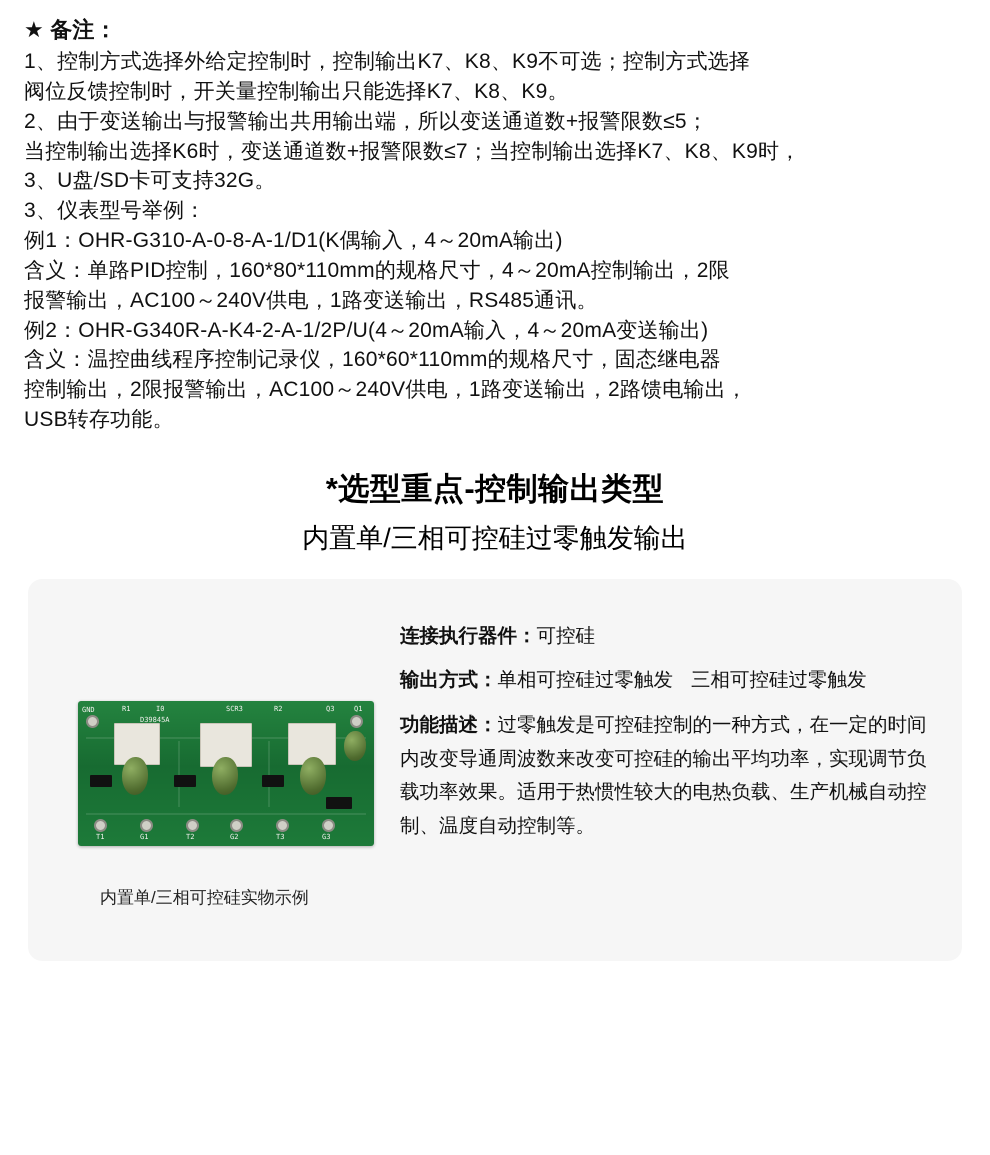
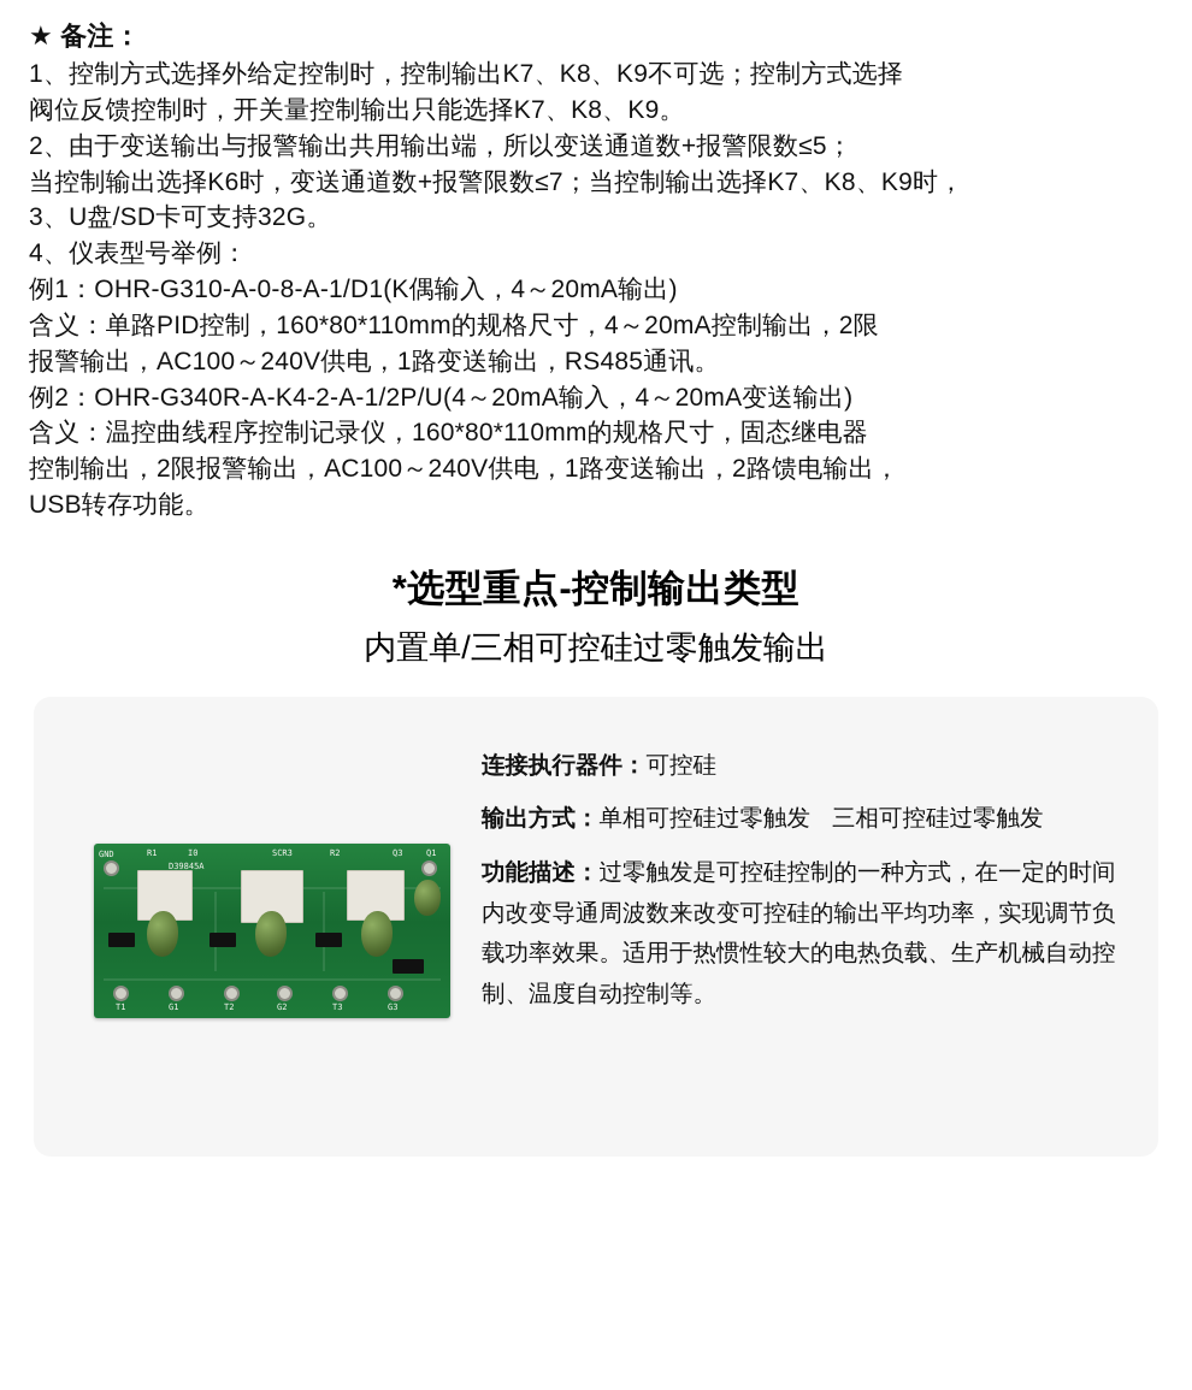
  ★ 备注：
  1、控制方式选择外给定控制时，控制输出K7、K8、K9不可选；控制方式选择
  阀位反馈控制时，开关量控制输出只能选择K7、K8、K9。
  2、由于变送输出与报警输出共用输出端，所以变送通道数+报警限数≤5；
  当控制输出选择K6时，变送通道数+报警限数≤7；当控制输出选择K7、K8、K9时，
  3、U盘/SD卡可支持32G。
- 3、仪表型号举例：
+ 4、仪表型号举例：
  例1：OHR-G310-A-0-8-A-1/D1(K偶输入，4～20mA输出)
  含义：单路PID控制，160*80*110mm的规格尺寸，4～20mA控制输出，2限
  报警输出，AC100～240V供电，1路变送输出，RS485通讯。
  例2：OHR-G340R-A-K4-2-A-1/2P/U(4～20mA输入，4～20mA变送输出)
- 含义：温控曲线程序控制记录仪，160*60*110mm的规格尺寸，固态继电器
+ 含义：温控曲线程序控制记录仪，160*80*110mm的规格尺寸，固态继电器
  控制输出，2限报警输出，AC100～240V供电，1路变送输出，2路馈电输出，
  USB转存功能。
  *选型重点-控制输出类型
  内置单/三相可控硅过零触发输出
  GND
  R1
  I0
  D39845A
  SCR3
  R2
  Q3
  Q1
  T1
  G1
  T2
  G2
  T3
  G3
- 内置单/三相可控硅实物示例
  连接执行器件：可控硅
  输出方式：单相可控硅过零触发 三相可控硅过零触发
  功能描述：过零触发是可控硅控制的一种方式，在一定的时间内改变导通周波数来改变可控硅的输出平均功率，实现调节负载功率效果。适用于热惯性较大的电热负载、生产机械自动控制、温度自动控制等。
